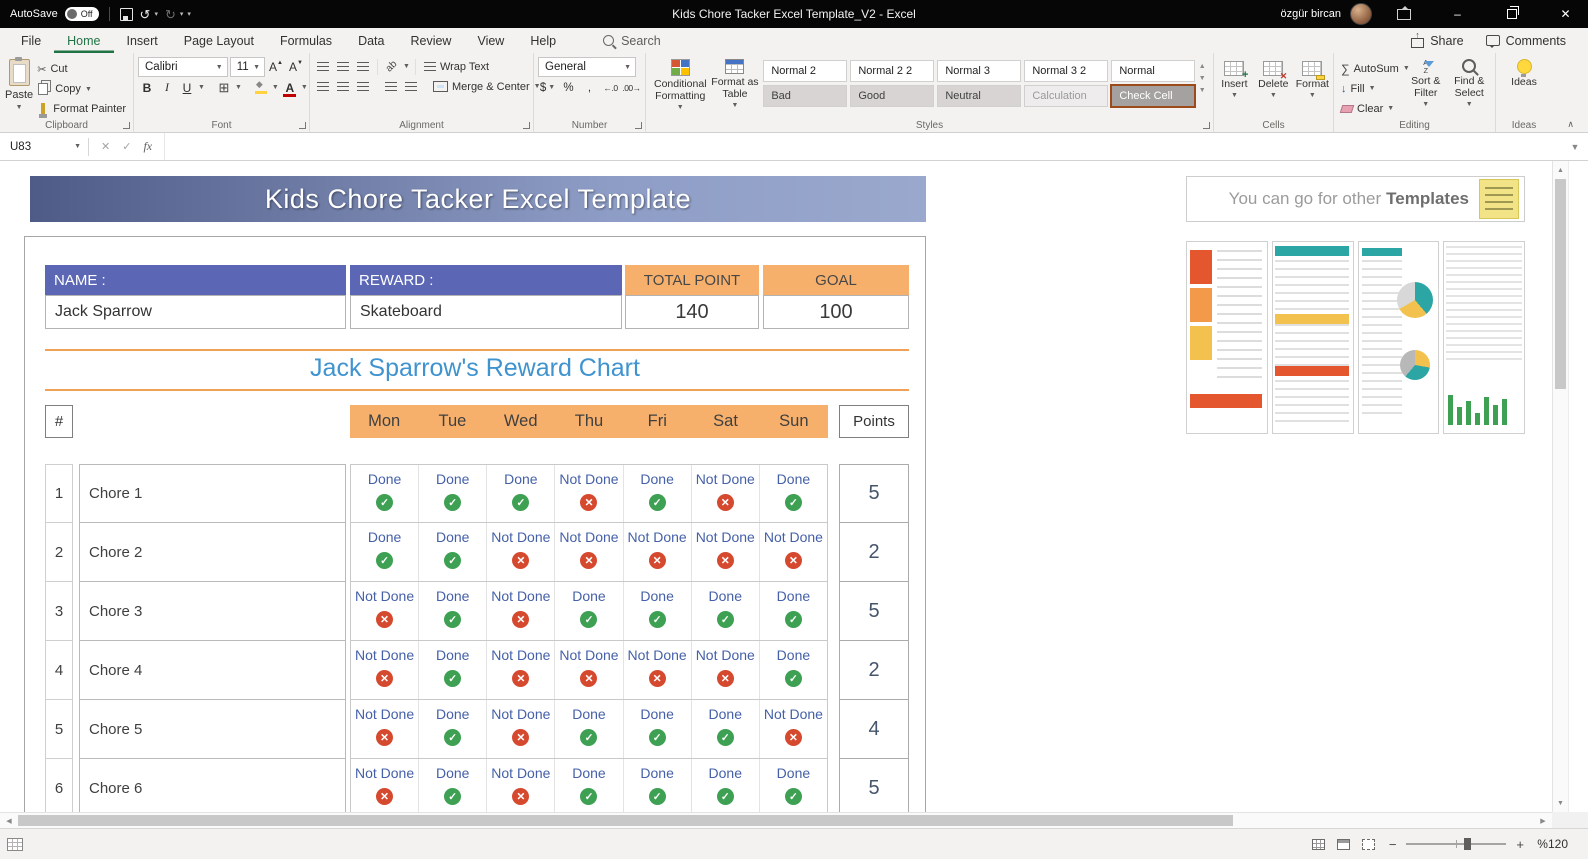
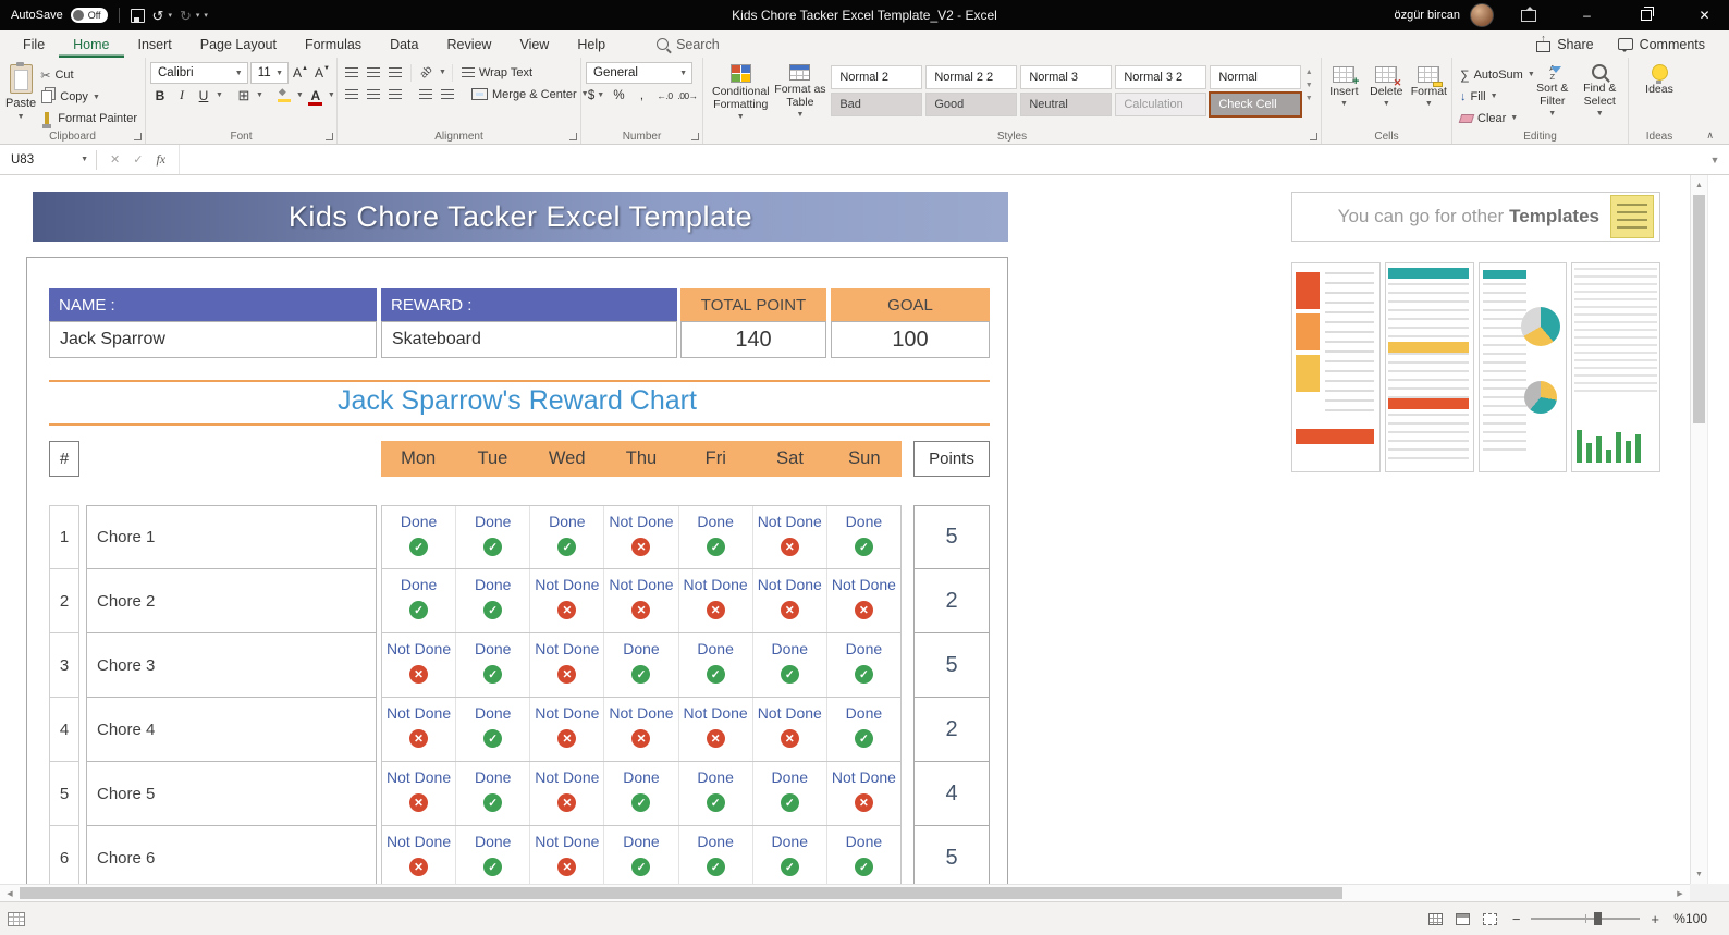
  Kids Chore Tacker Excel Template_V2 - Excel
  AutoSave
  Off
  ↺
  ↻
  özgür bircan
  –
  ✕
  File
  Home
  Insert
  Page Layout
  Formulas
  Data
  Review
  View
  Help
  Search
  Share
  Comments
  Paste
  ✂
  Cut
  Copy
  Format Painter
  Clipboard
  Calibri
  11
  A
  A
  B
  I
  U
  ⊞
  A
  Font
  Wrap Text
  Merge & Center
  Alignment
  General
  $
  %
  ,
  ←.0
  .00→
  Number
  Conditional Formatting
  Format as Table
  Normal 2
  Normal 2 2
  Normal 3
  Normal 3 2
  Normal
  Bad
  Good
  Neutral
  Calculation
  Check Cell
  Styles
  Insert
  Delete
  Format
  Cells
  ∑
  AutoSum
  ↓
  Fill
  Clear
  A
  Z
  Sort & Filter
  Find & Select
  Editing
  Ideas
  Ideas
  ∧
  U83
  ✕
  ✓
  fx
  ▼
  Kids Chore Tacker Excel Template
  You can go for other Templates
  NAME :
  REWARD :
  TOTAL POINT
  GOAL
  Jack Sparrow
  Skateboard
  140
  100
  Jack Sparrow's Reward Chart
  #
  Mon
  Tue
  Wed
  Thu
  Fri
  Sat
  Sun
  Points
  1
  Chore 1
  Done
  ✓
  Done
  ✓
  Done
  ✓
  Not Done
  ✕
  Done
  ✓
  Not Done
  ✕
  Done
  ✓
  5
  2
  Chore 2
  Done
  ✓
  Done
  ✓
  Not Done
  ✕
  Not Done
  ✕
  Not Done
  ✕
  Not Done
  ✕
  Not Done
  ✕
  2
  3
  Chore 3
  Not Done
  ✕
  Done
  ✓
  Not Done
  ✕
  Done
  ✓
  Done
  ✓
  Done
  ✓
  Done
  ✓
  5
  4
  Chore 4
  Not Done
  ✕
  Done
  ✓
  Not Done
  ✕
  Not Done
  ✕
  Not Done
  ✕
  Not Done
  ✕
  Done
  ✓
  2
  5
  Chore 5
  Not Done
  ✕
  Done
  ✓
  Not Done
  ✕
  Done
  ✓
  Done
  ✓
  Done
  ✓
  Not Done
  ✕
  4
  6
  Chore 6
  Not Done
  ✕
  Done
  ✓
  Not Done
  ✕
  Done
  ✓
  Done
  ✓
  Done
  ✓
  Done
  ✓
  5
  −
  +
- %120
+ %100
